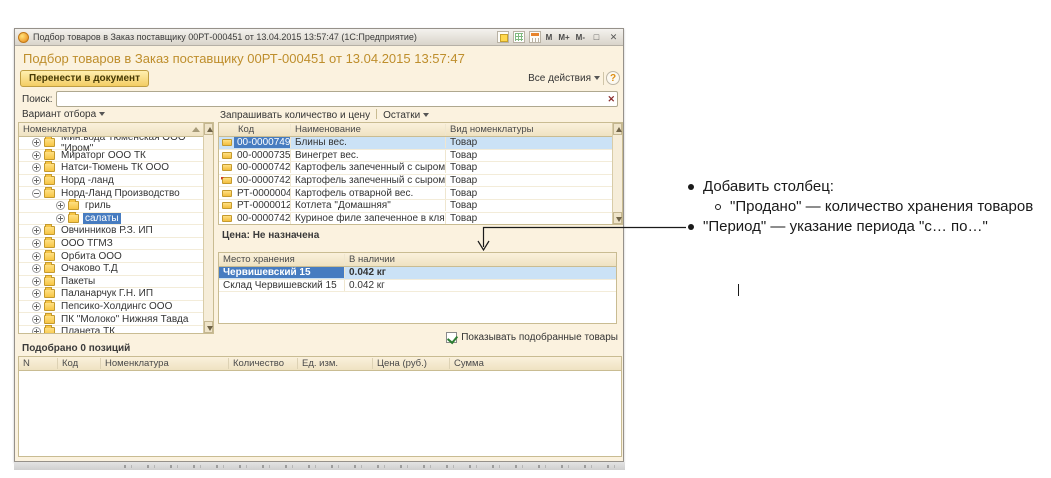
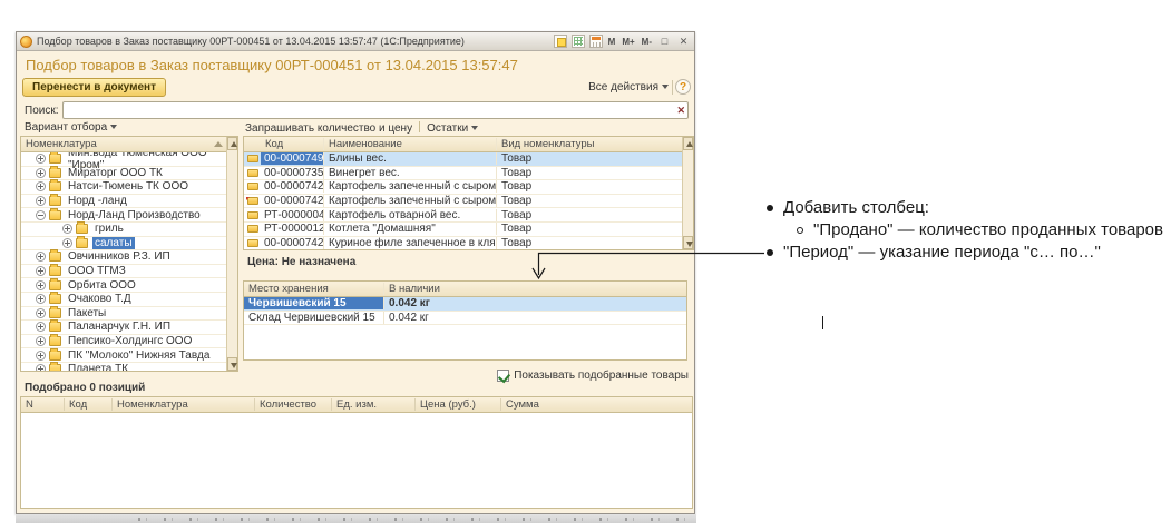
  Подбор товаров в Заказ поставщику 00РТ-000451 от 13.04.2015 13:57:47 (1С:Предприятие)
  М
  М+
  М-
  □
  ✕
  Подбор товаров в Заказ поставщику 00РТ-000451 от 13.04.2015 13:57:47
  Перенести в документ
  Все действия
  ?
  Поиск:
  ✕
  Вариант отбора
  Запрашивать количество и цену Остатки
  Номенклатура
  Мин.вода Тюменская ООО "Иром"
  Мираторг ООО ТК
  Натси-Тюмень ТК ООО
  Норд -ланд
  Норд-Ланд Производство
  гриль
  салаты
  Овчинников Р.З. ИП
  ООО ТГМЗ
  Орбита ООО
  Очаково Т.Д
  Пакеты
  Паланарчук Г.Н. ИП
  Пепсико-Холдингс ООО
  ПК "Молоко" Нижняя Тавда
  Планета ТК
  Код
  Наименование
  Вид номенклатуры
  00-0000749
  Блины вес.
  Товар
  00-0000735
  Винегрет вес.
  Товар
  00-0000742
  Картофель запеченный с сыром
  Товар
  00-0000742
  Картофель запеченный с сыром
  Товар
  РТ-0000004
  Картофель отварной вес.
  Товар
  РТ-0000012
  Котлета "Домашняя"
  Товар
  00-0000742
  Куриное филе запеченное в кля
  Товар
  Цена: Не назначена
  Место хранения
  В наличии
  Червишевский 15
  0.042 кг
  Склад Червишевский 15
  0.042 кг
  Показывать подобранные товары
  Подобрано 0 позиций
  N
  Код
  Номенклатура
  Количество
  Ед. изм.
  Цена (руб.)
  Сумма
  Добавить столбец:
- "Продано" — количество хранения товаров
+ "Продано" — количество проданных товаров
  "Период" — указание периода "с… по…"
